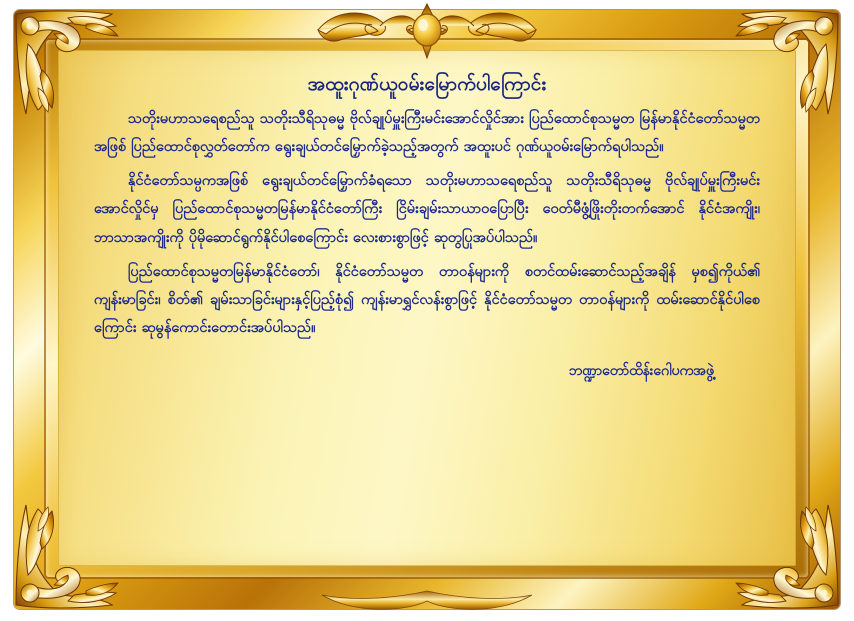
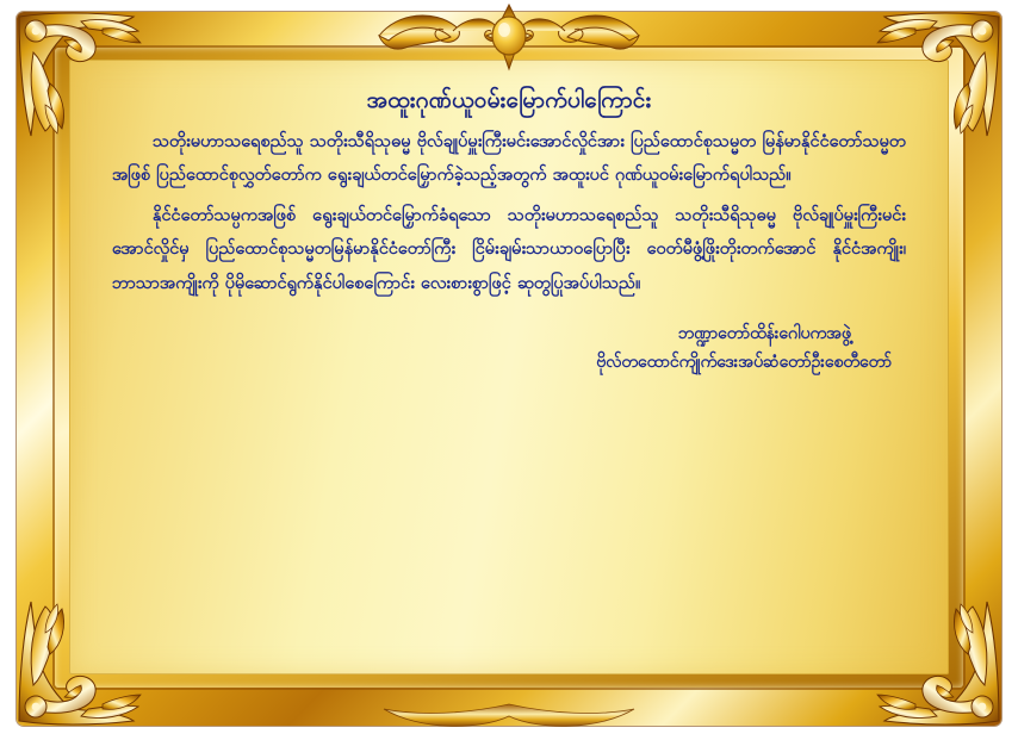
  အထူးဂုဏ်ယူဝမ်းမြောက်ပါကြောင်း
  သတိုးမဟာသရေစည်သူ သတိုးသီရိသုဓမ္မ ဗိုလ်ချုပ်မှူးကြီးမင်းအောင်လှိုင်အား ပြည်ထောင်စုသမ္မတ မြန်မာနိုင်ငံတော်သမ္မတအဖြစ် ပြည်ထောင်စုလွှတ်တော်က ရွေးချယ်တင်မြှောက်ခဲ့သည့်အတွက် အထူးပင် ဂုဏ်ယူဝမ်းမြောက်ရပါသည်။
  နိုင်ငံတော်သမ္ပကအဖြစ် ရွေးချယ်တင်မြှောက်ခံရသော သတိုးမဟာသရေစည်သူ သတိုးသီရိသုဓမ္မ ဗိုလ်ချုပ်မှူးကြီးမင်းအောင်လှိုင်မှ ပြည်ထောင်စုသမ္မတမြန်မာနိုင်ငံတော်ကြီး ငြိမ်းချမ်းသာယာဝပြောပြီး ဝေတ်မီဖွံ့ဖြိုးတိုးတက်အောင် နိုင်ငံအကျိုး၊ ဘာသာအကျိုးကို ပိုမိုဆောင်ရွက်နိုင်ပါစေကြောင်း လေးစားစွာဖြင့် ဆုတွပြုအပ်ပါသည်။
- ပြည်ထောင်စုသမ္မတမြန်မာနိုင်ငံတော်၊ နိုင်ငံတော်သမ္မတ တာဝန်များကို စတင်ထမ်းဆောင်သည့်အချိန် မှစ၍ကိုယ်၏ ကျန်းမာခြင်း၊ စိတ်၏ ချမ်းသာခြင်းများနှင့်ပြည့်စုံ၍ ကျန်းမာရွှင်လန်းစွာဖြင့် နိုင်ငံတော်သမ္မတ တာဝန်များကို ထမ်းဆောင်နိုင်ပါစေကြောင်း ဆုမွန်ကောင်းတောင်းအပ်ပါသည်။
  ဘဏ္ဍာတော်ထိန်းဂေါပကအဖွဲ့
+ ဗိုလ်တထောင်ကျိုက်ဒေးအပ်ဆံတော်ဦးစေတီတော်
